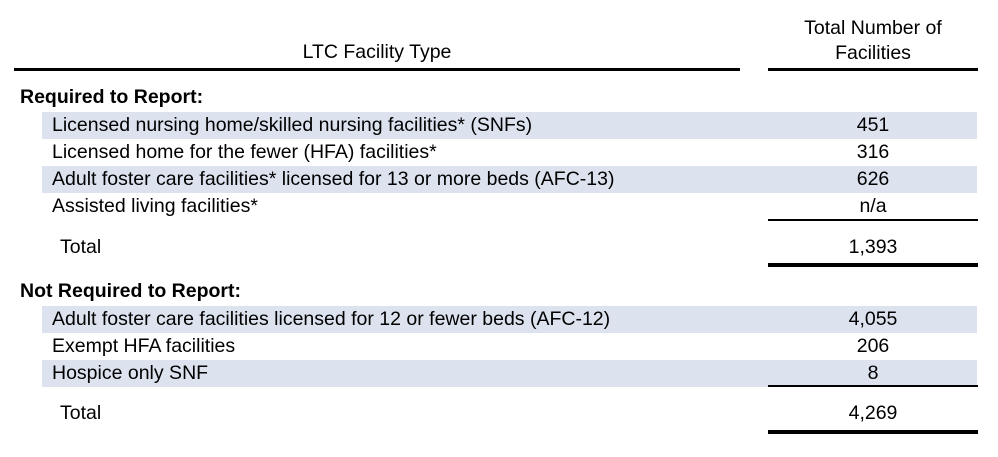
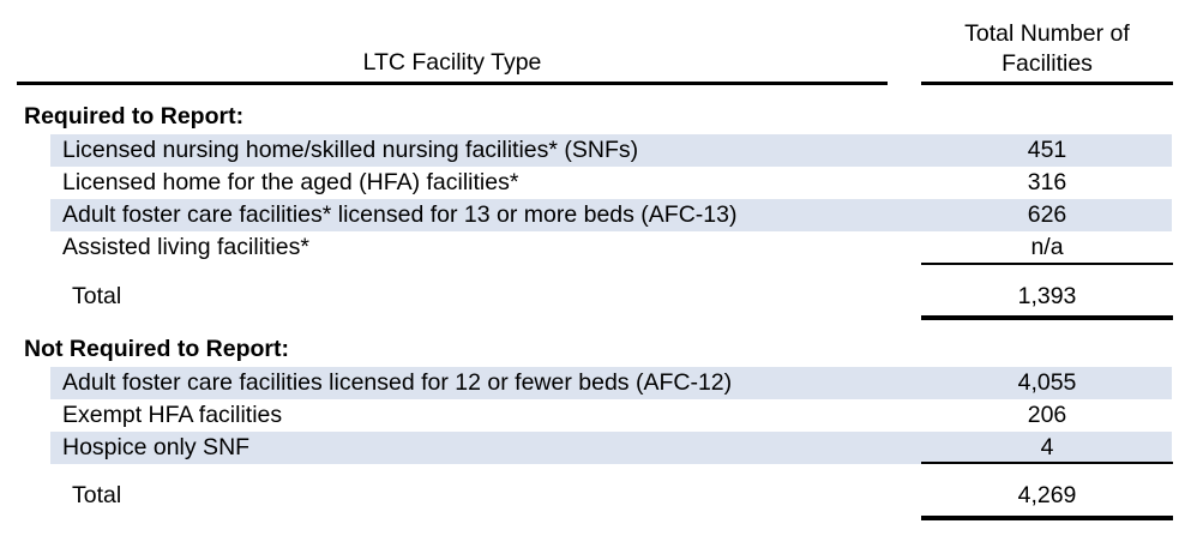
  LTC Facility Type
  Total Number of
  Facilities
  Required to Report:
  Licensed nursing home/skilled nursing facilities* (SNFs)
  451
- Licensed home for the fewer (HFA) facilities*
+ Licensed home for the aged (HFA) facilities*
  316
  Adult foster care facilities* licensed for 13 or more beds (AFC-13)
  626
  Assisted living facilities*
  n/a
  Total
  1,393
  Not Required to Report:
  Adult foster care facilities licensed for 12 or fewer beds (AFC-12)
  4,055
  Exempt HFA facilities
  206
  Hospice only SNF
- 8
+ 4
  Total
  4,269
